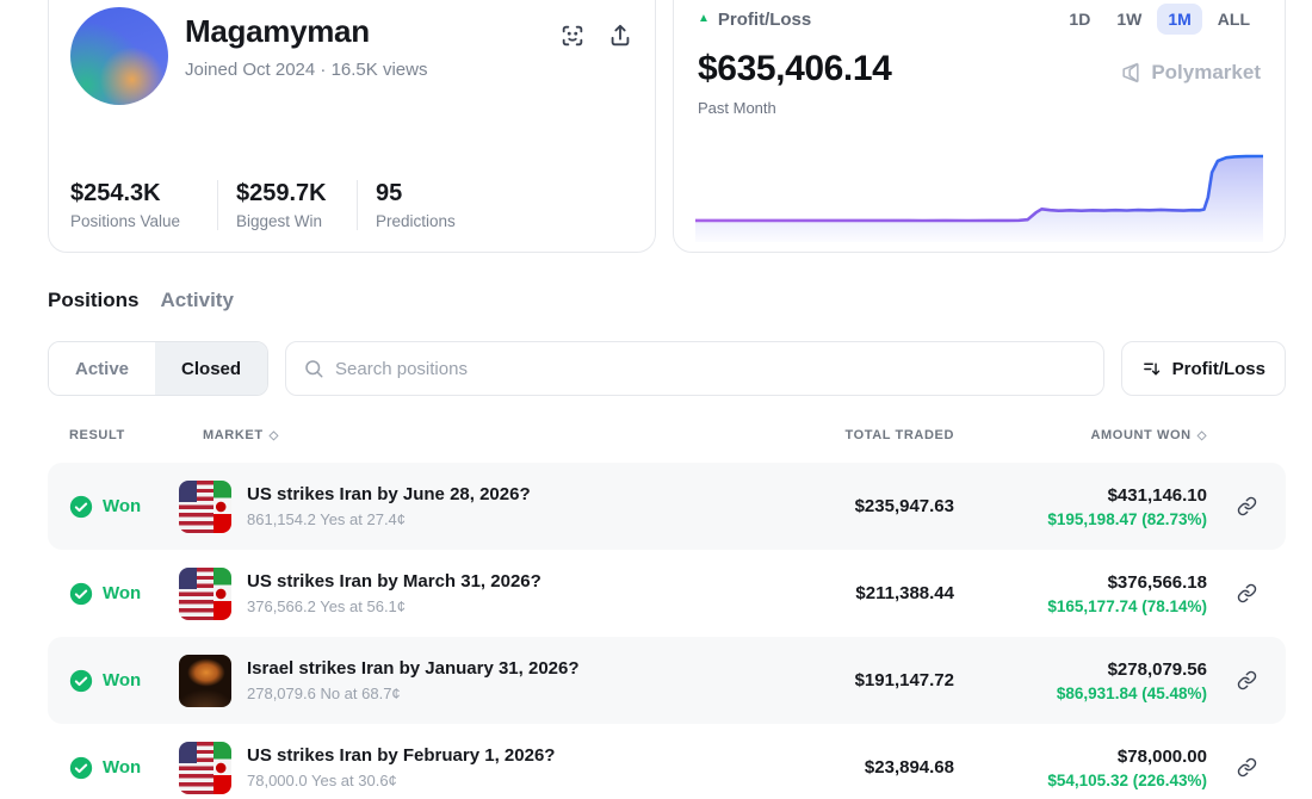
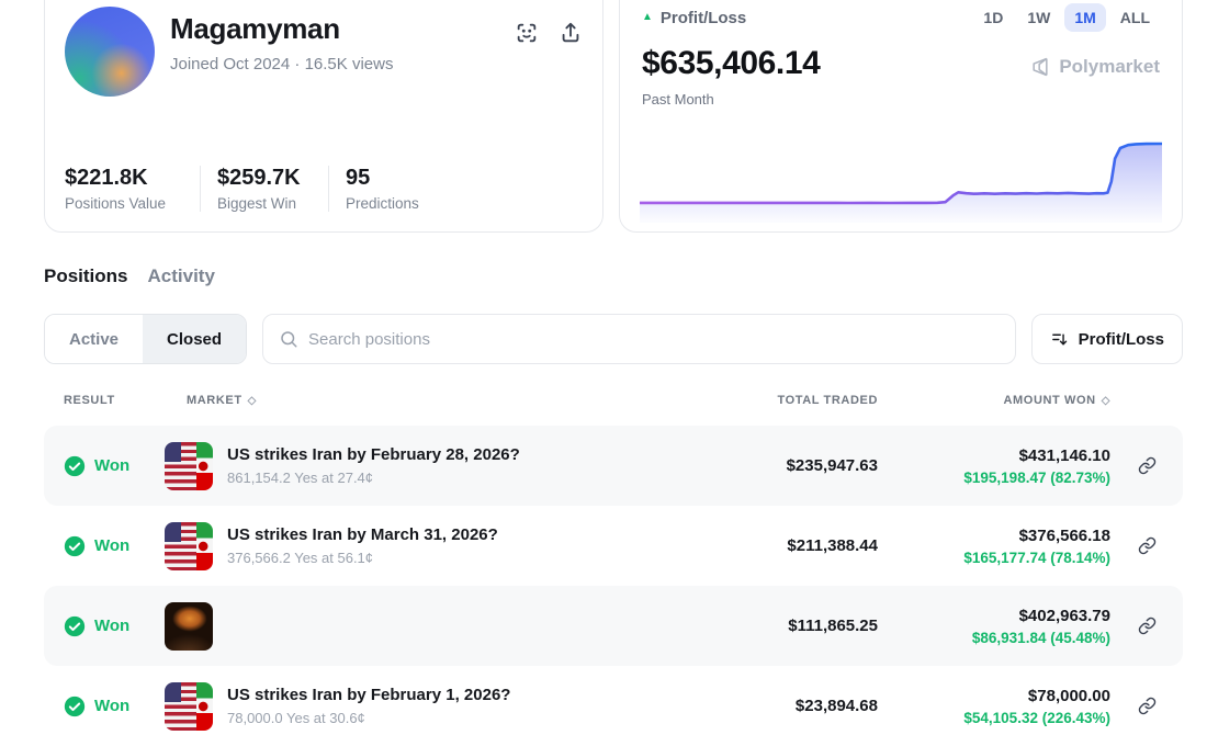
  Magamyman
  Joined Oct 2024 · 16.5K views
- $254.3K
+ $221.8K
  Positions Value
  $259.7K
  Biggest Win
  95
  Predictions
  ▲
  Profit/Loss
  1D
  1W
  1M
  ALL
  $635,406.14
  Past Month
  Polymarket
  Positions
  Activity
  Active
  Closed
  Search positions
  Profit/Loss
  RESULT
  MARKET
  ◇
  TOTAL TRADED
  AMOUNT WON
  ◇
  Won
- US strikes Iran by June 28, 2026?
+ US strikes Iran by February 28, 2026?
  861,154.2 Yes at 27.4¢
  $235,947.63
  $431,146.10
  $195,198.47 (82.73%)
  Won
  US strikes Iran by March 31, 2026?
  376,566.2 Yes at 56.1¢
  $211,388.44
  $376,566.18
  $165,177.74 (78.14%)
  Won
- Israel strikes Iran by January 31, 2026?
- 278,079.6 No at 68.7¢
- $191,147.72
+ $111,865.25
- $278,079.56
+ $402,963.79
  $86,931.84 (45.48%)
  Won
  US strikes Iran by February 1, 2026?
  78,000.0 Yes at 30.6¢
  $23,894.68
  $78,000.00
  $54,105.32 (226.43%)
